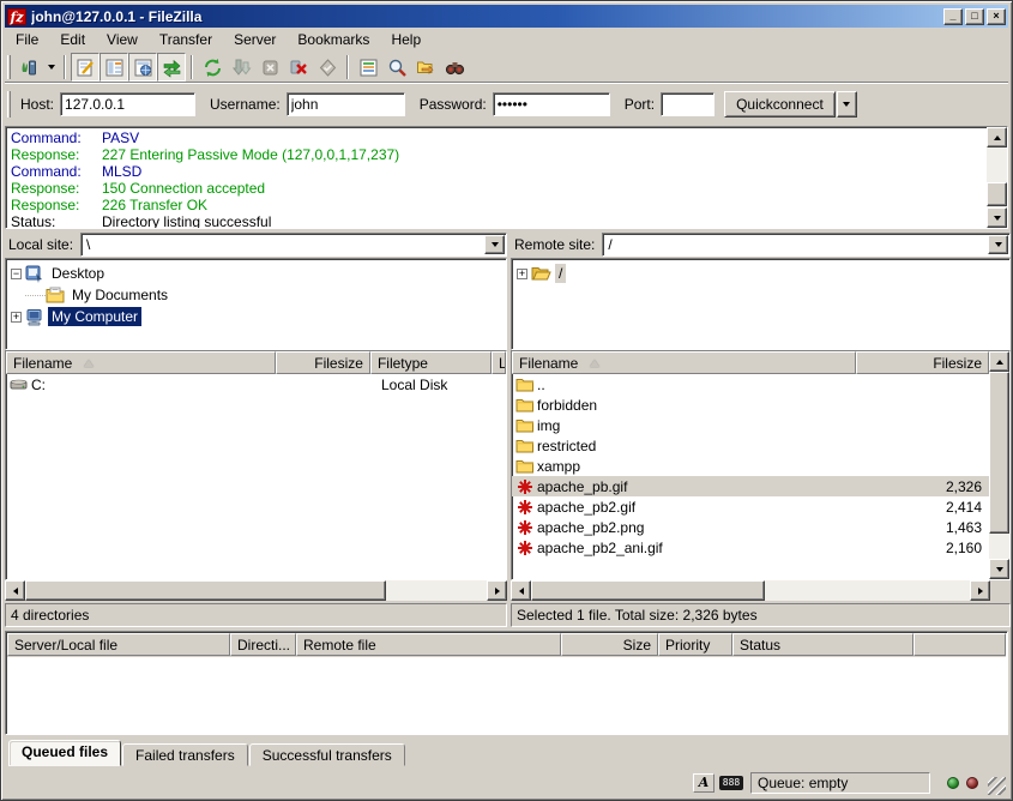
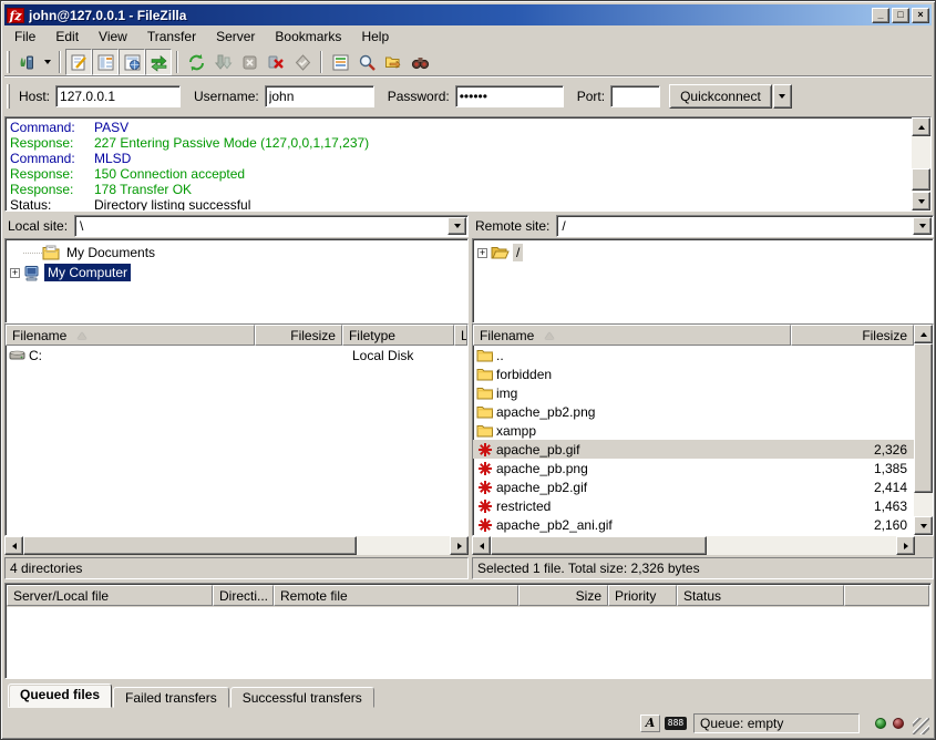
  fz
  john@127.0.0.1 - FileZilla
  _
  □
  ×
  File
  Edit
  View
  Transfer
  Server
  Bookmarks
  Help
  Host:
  127.0.0.1
  Username:
  john
  Password:
  ••••••
  Port:
  Quickconnect
  Command: PASV
  Response: 227 Entering Passive Mode (127,0,0,1,17,237)
  Command: MLSD
  Response: 150 Connection accepted
- Response: 226 Transfer OK
+ Response: 178 Transfer OK
  Status: Directory listing successful
  Local site:
  \
- −
- Desktop
  My Documents
  +
  My Computer
  Filename
  Filesize
  Filetype
  L
  C:
  Local Disk
  4 directories
  Remote site:
  /
  +
  /
  Filename
  Filesize
  ..
  forbidden
  img
- restricted
+ apache_pb2.png
  xampp
  apache_pb.gif
  2,326
+ apache_pb.png
+ 1,385
  apache_pb2.gif
  2,414
- apache_pb2.png
+ restricted
  1,463
  apache_pb2_ani.gif
  2,160
  Selected 1 file. Total size: 2,326 bytes
  Server/Local file
  Directi...
  Remote file
  Size
  Priority
  Status
  Queued files
  Failed transfers
  Successful transfers
  A
  888
  Queue: empty
